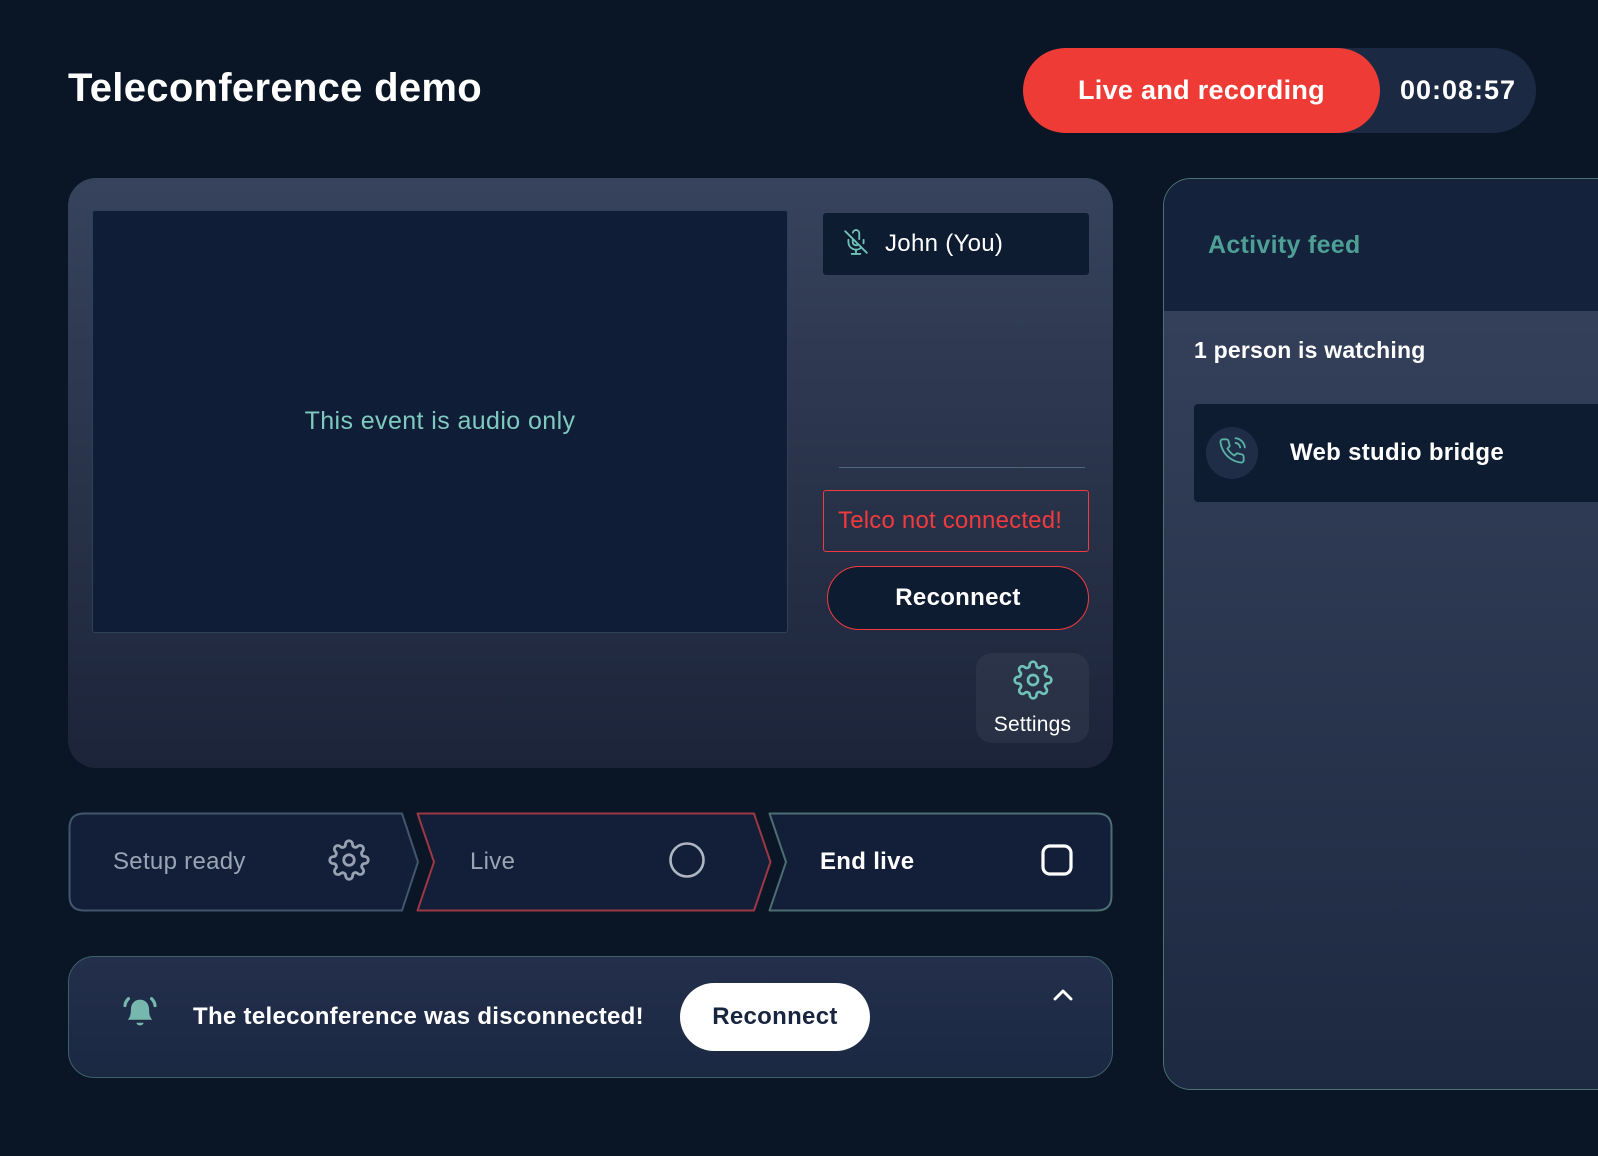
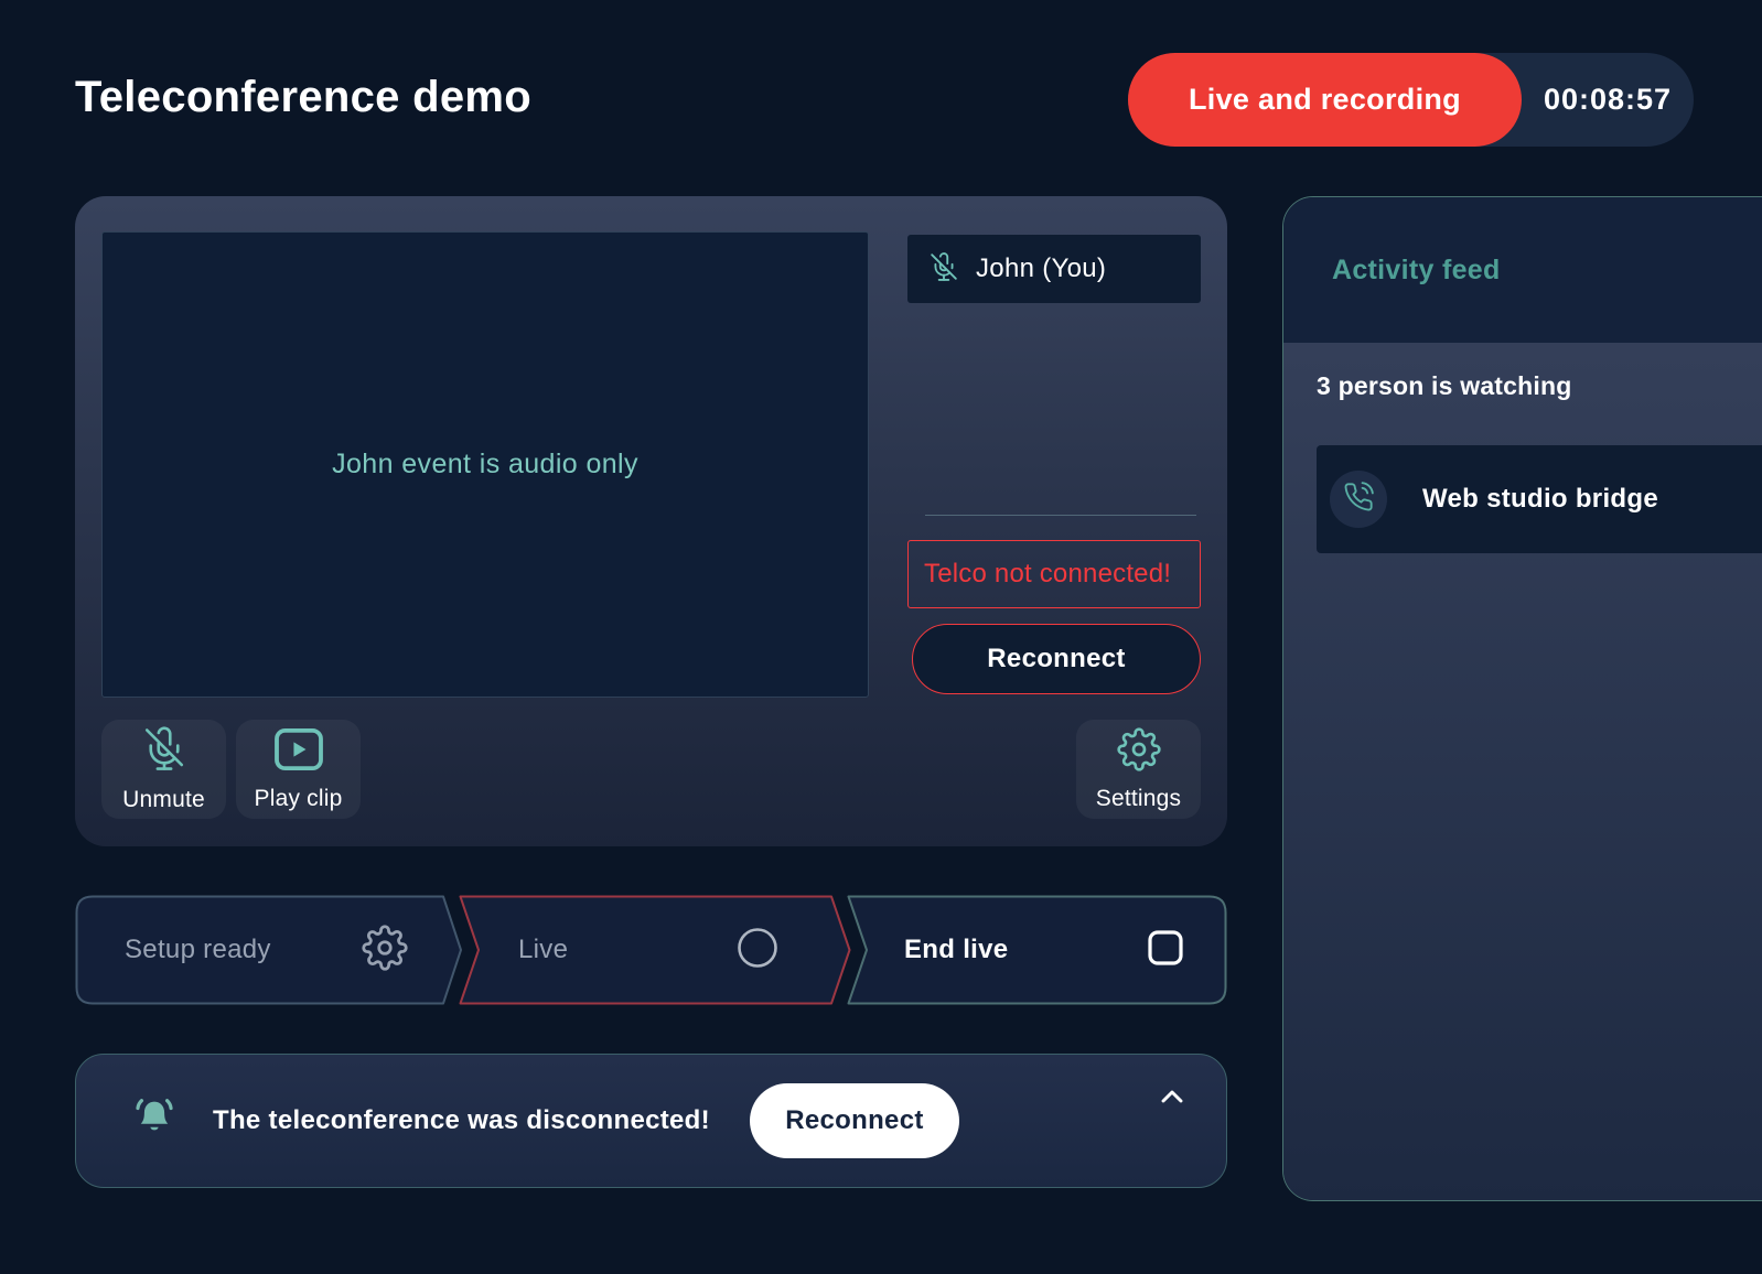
  Teleconference demo
  Live and recording
  00:08:57
- This event is audio only
+ John event is audio only
  John (You)
  Telco not connected!
  Reconnect
+ Unmute
+ Play clip
  Settings
  Setup ready
  Live
  End live
  The teleconference was disconnected!
  Reconnect
  Activity feed
- 1 person is watching
+ 3 person is watching
  Web studio bridge
